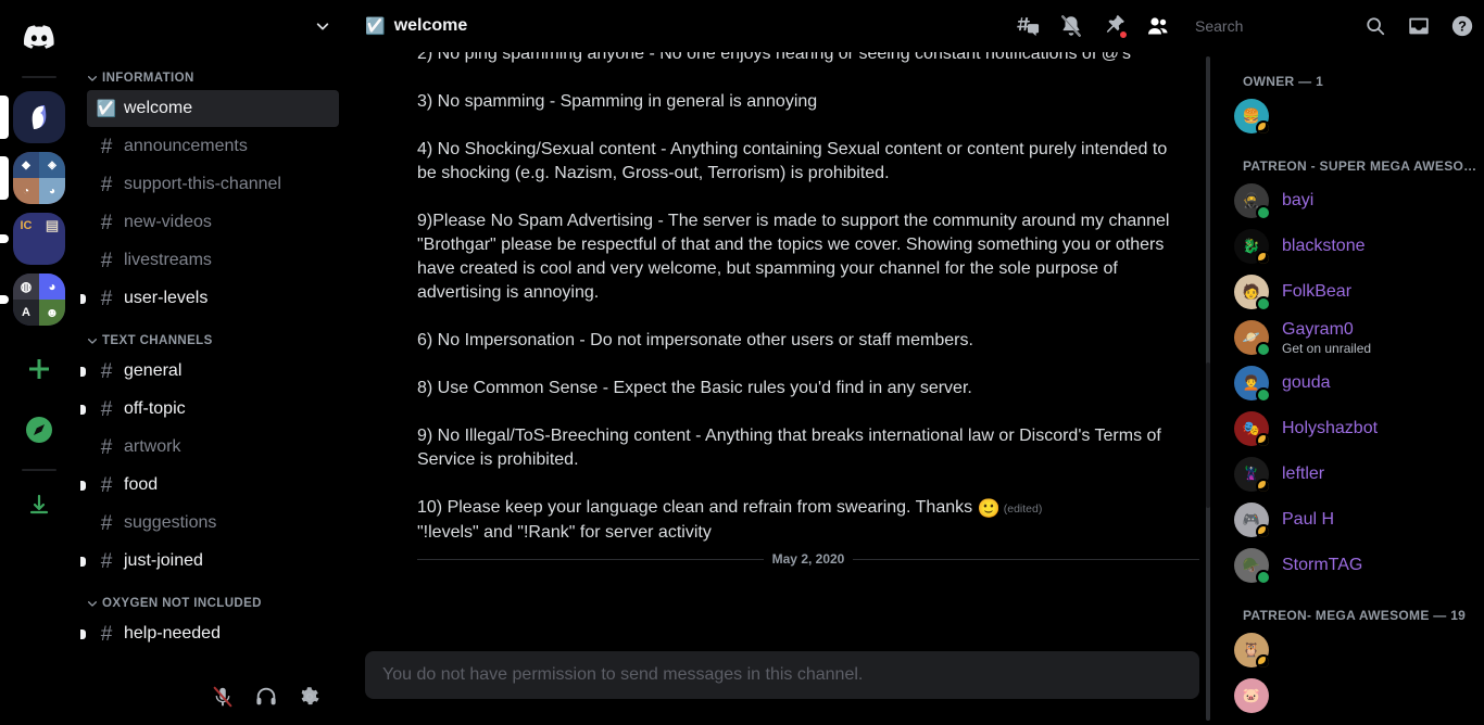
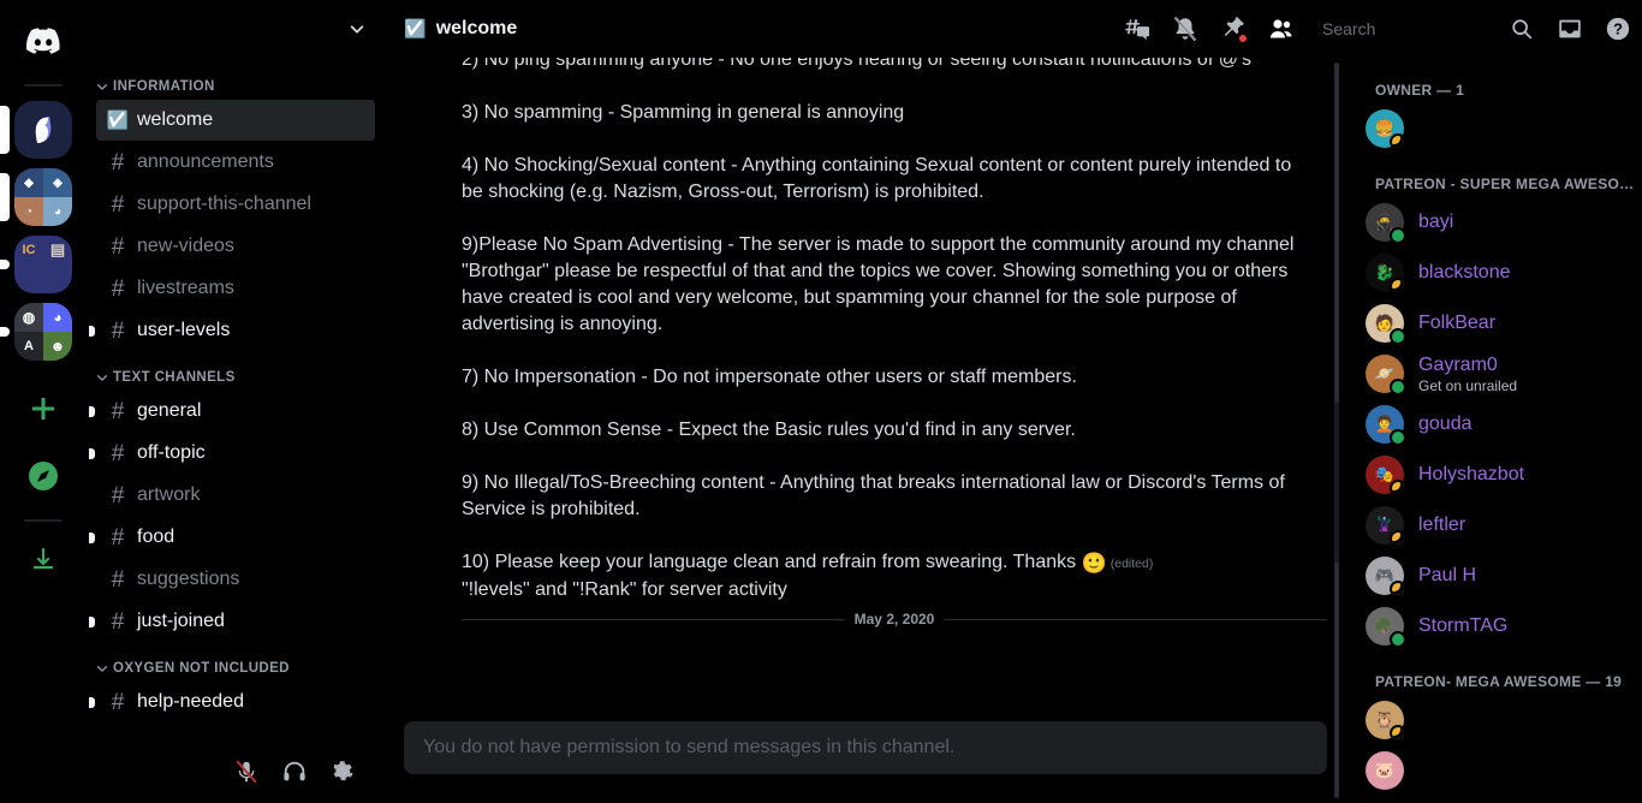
  ◆
  ◈
  ◔
  ◕
  IC
  ▤
  ◍
  ◕
  A
  ☻
  INFORMATION
  ☑️
  welcome
  #
  announcements
  #
  support-this-channel
  #
  new-videos
  #
  livestreams
  #
  user-levels
  TEXT CHANNELS
  #
  general
  #
  off-topic
  #
  artwork
  #
  food
  #
  suggestions
  #
  just-joined
  OXYGEN NOT INCLUDED
  #
  help-needed
  ☑️
  welcome
  Search
  ?
  2) No ping spamming anyone - No one enjoys hearing or seeing constant notifications of @'s
  3) No spamming - Spamming in general is annoying
  4) No Shocking/Sexual content - Anything containing Sexual content or content purely intended to be shocking (e.g. Nazism, Gross-out, Terrorism) is prohibited.
  9)Please No Spam Advertising - The server is made to support the community around my channel "Brothgar" please be respectful of that and the topics we cover. Showing something you or others have created is cool and very welcome, but spamming your channel for the sole purpose of advertising is annoying.
- 6) No Impersonation - Do not impersonate other users or staff members.
+ 7) No Impersonation - Do not impersonate other users or staff members.
  8) Use Common Sense - Expect the Basic rules you'd find in any server.
  9) No Illegal/ToS-Breeching content - Anything that breaks international law or Discord's Terms of Service is prohibited.
  10) Please keep your language clean and refrain from swearing. Thanks 🙂 (edited)
  "!levels" and "!Rank" for server activity
  May 2, 2020
  You do not have permission to send messages in this channel.
  OWNER — 1
  🍔
  PATREON - SUPER MEGA AWESO…
  🥷
  bayi
  🐉
  blackstone
  🧑
  FolkBear
  🪐
  Gayram0
  Get on unrailed
  🧑‍🦱
  gouda
  🎭
  Holyshazbot
  🦹
  leftler
  🎮
  Paul H
  🪖
  StormTAG
  PATREON- MEGA AWESOME — 19
  🦉
  🐷
